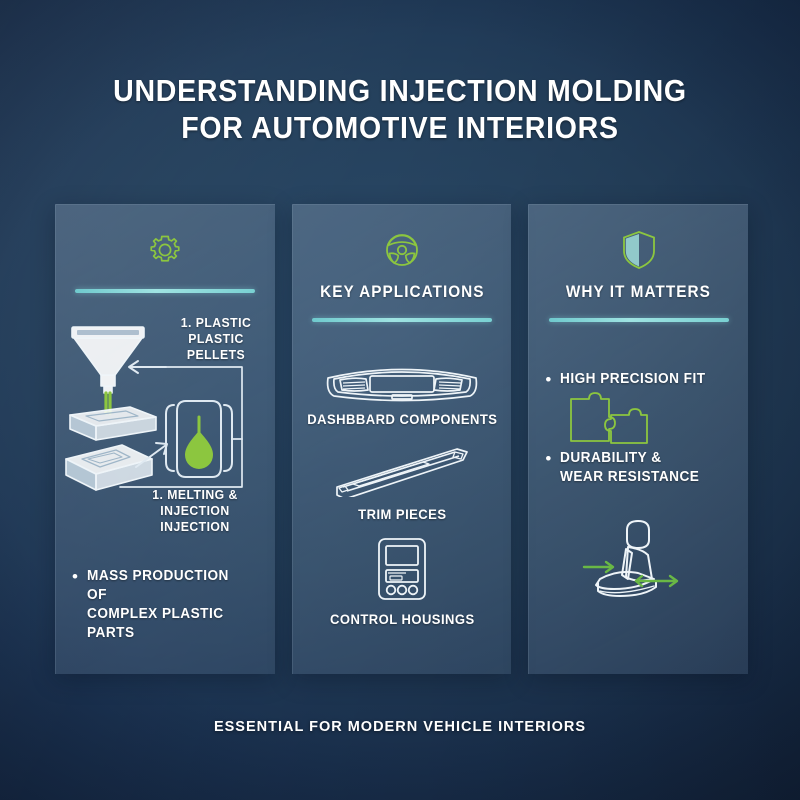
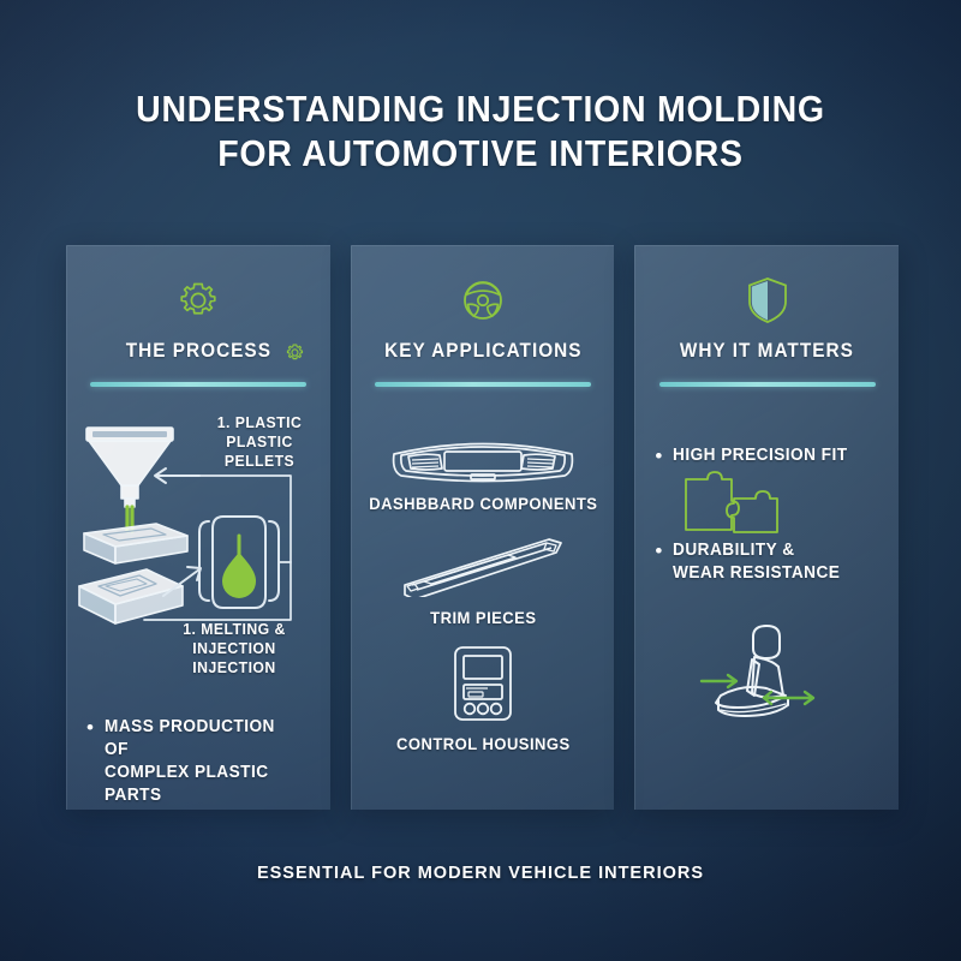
  UNDERSTANDING INJECTION MOLDING
  FOR AUTOMOTIVE INTERIORS
+ THE PROCESS
  1. PLASTIC
  PLASTIC PELLETS
  1. MELTING &
  INJECTION INJECTION
  •
  MASS PRODUCTION OF
  COMPLEX PLASTIC PARTS
  KEY APPLICATIONS
  DASHBBARD COMPONENTS
  TRIM PIECES
  CONTROL HOUSINGS
  WHY IT MATTERS
  •
  HIGH PRECISION FIT
  •
  DURABILITY &
  WEAR RESISTANCE
  ESSENTIAL FOR MODERN VEHICLE INTERIORS
